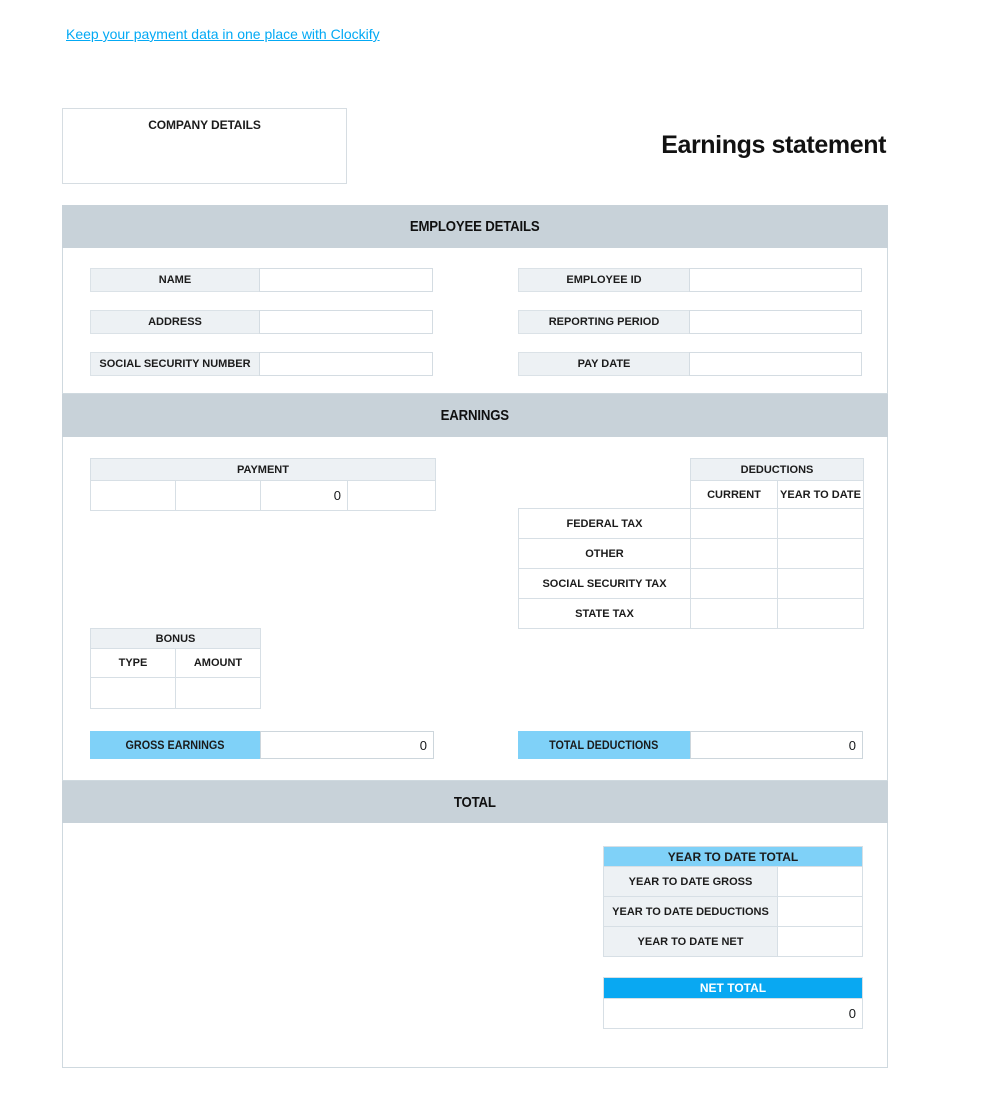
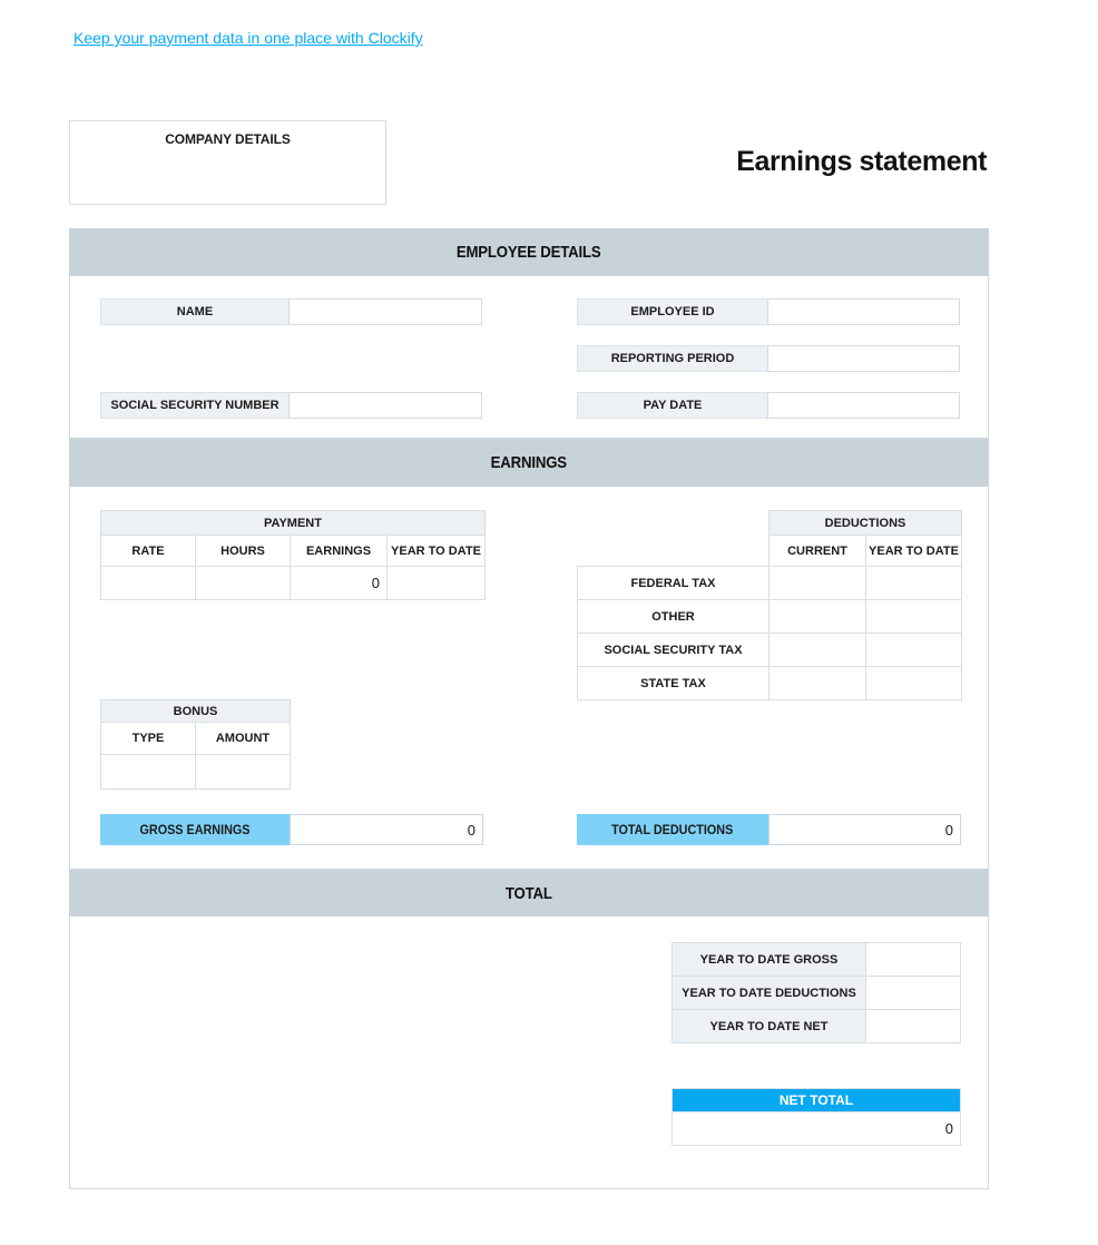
  Keep your payment data in one place with Clockify
  COMPANY DETAILS
  Earnings statement
  EMPLOYEE DETAILS
  NAME
- ADDRESS
  SOCIAL SECURITY NUMBER
  EMPLOYEE ID
  REPORTING PERIOD
  PAY DATE
  EARNINGS
  PAYMENT
+ RATE	HOURS	EARNINGS	YEAR TO DATE
  		0
  	DEDUCTIONS
  	CURRENT	YEAR TO DATE
  FEDERAL TAX
  OTHER
  SOCIAL SECURITY TAX
  STATE TAX
  BONUS
  TYPE	AMOUNT
  GROSS EARNINGS
  0
  TOTAL DEDUCTIONS
  0
  TOTAL
- YEAR TO DATE TOTAL
  YEAR TO DATE GROSS
  YEAR TO DATE DEDUCTIONS
  YEAR TO DATE NET
  NET TOTAL
  0
